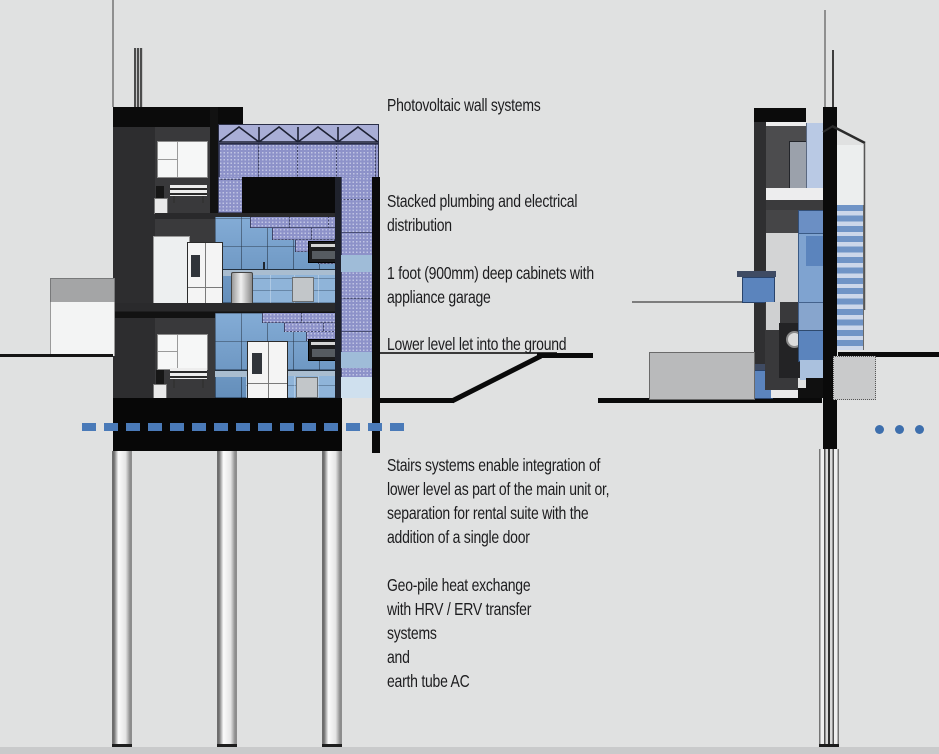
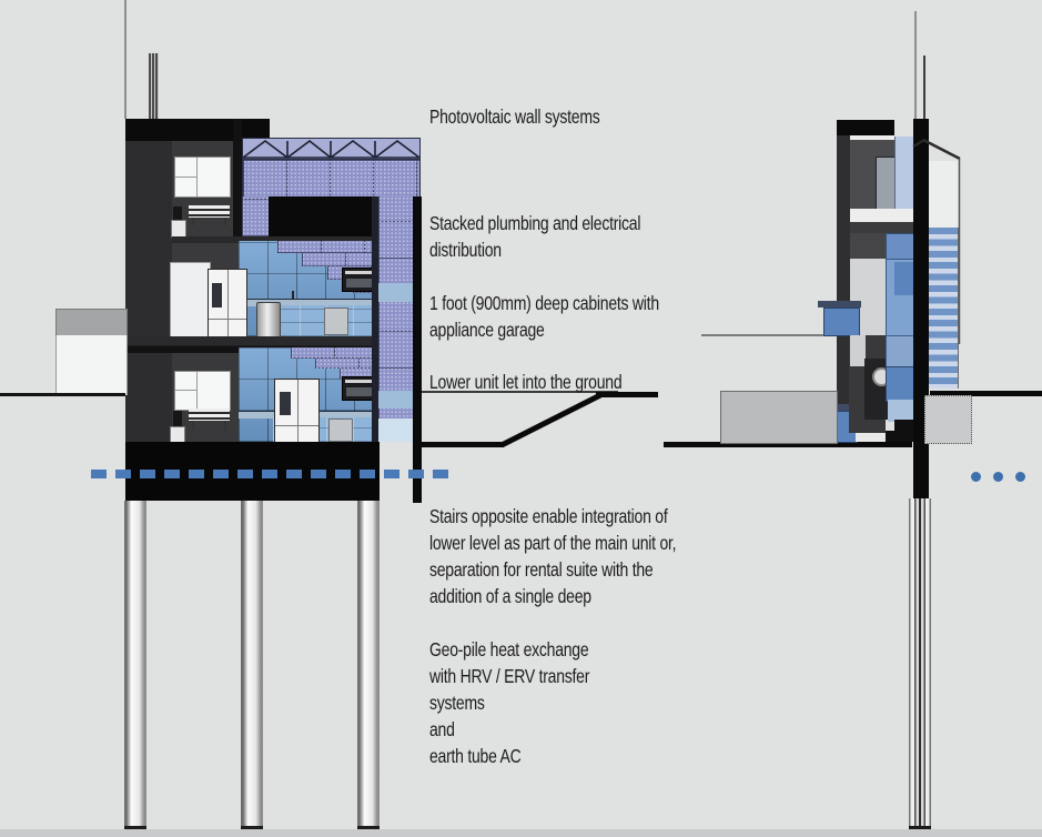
  Photovoltaic wall systems
  Stacked plumbing and electrical
  distribution
  1 foot (900mm) deep cabinets with
  appliance garage
- Lower level let into the ground
+ Lower unit let into the ground
- Stairs systems enable integration of
+ Stairs opposite enable integration of
  lower level as part of the main unit or,
  separation for rental suite with the
- addition of a single door
+ addition of a single deep
  Geo-pile heat exchange
  with HRV / ERV transfer
  systems
  and
  earth tube AC
